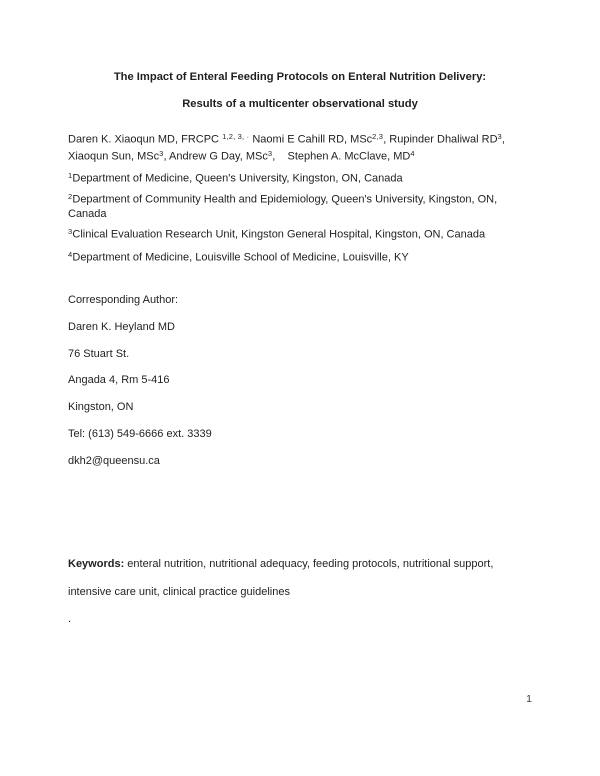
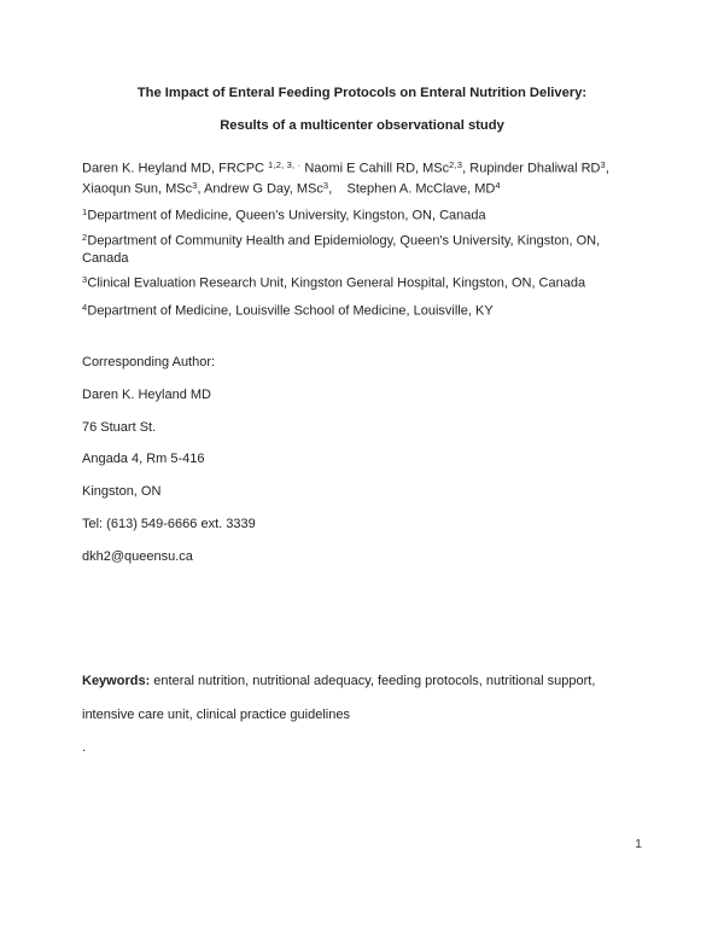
  The Impact of Enteral Feeding Protocols on Enteral Nutrition Delivery:
  Results of a multicenter observational study
- Daren K. Xiaoqun MD, FRCPC 1,2, 3, · Naomi E Cahill RD, MSc2,3, Rupinder Dhaliwal RD3,
+ Daren K. Heyland MD, FRCPC 1,2, 3, · Naomi E Cahill RD, MSc2,3, Rupinder Dhaliwal RD3,
  Xiaoqun Sun, MSc3, Andrew G Day, MSc3, Stephen A. McClave, MD4
  1Department of Medicine, Queen's University, Kingston, ON, Canada
  2Department of Community Health and Epidemiology, Queen's University, Kingston, ON,
  Canada
  3Clinical Evaluation Research Unit, Kingston General Hospital, Kingston, ON, Canada
  4Department of Medicine, Louisville School of Medicine, Louisville, KY
  Corresponding Author:
  Daren K. Heyland MD
  76 Stuart St.
  Angada 4, Rm 5-416
  Kingston, ON
  Tel: (613) 549-6666 ext. 3339
  dkh2@queensu.ca
  Keywords: enteral nutrition, nutritional adequacy, feeding protocols, nutritional support,
  intensive care unit, clinical practice guidelines
  .
  1
